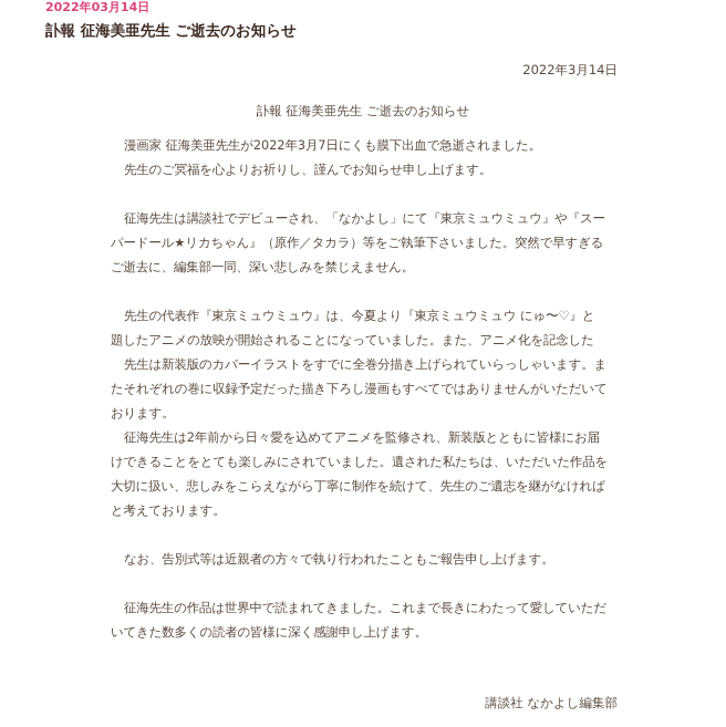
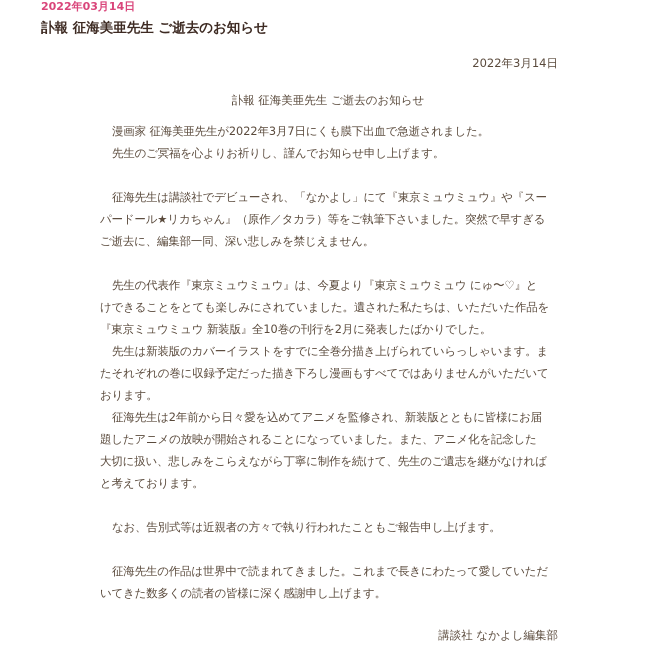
  2022年03月14日
  訃報 征海美亜先生 ご逝去のお知らせ
  2022年3月14日
  訃報 征海美亜先生 ご逝去のお知らせ
  漫画家 征海美亜先生が2022年3月7日にくも膜下出血で急逝されました。
  先生のご冥福を心よりお祈りし、謹んでお知らせ申し上げます。
  征海先生は講談社でデビューされ、「なかよし」にて『東京ミュウミュウ』や『スー
  パードール★リカちゃん』（原作／タカラ）等をご執筆下さいました。突然で早すぎる
  ご逝去に、編集部一同、深い悲しみを禁じえません。
  先生の代表作『東京ミュウミュウ』は、今夏より『東京ミュウミュウ にゅ〜♡』と
- 題したアニメの放映が開始されることになっていました。また、アニメ化を記念した
+ けできることをとても楽しみにされていました。遺された私たちは、いただいた作品を
+ 『東京ミュウミュウ 新装版』全10巻の刊行を2月に発表したばかりでした。
  先生は新装版のカバーイラストをすでに全巻分描き上げられていらっしゃいます。ま
  たそれぞれの巻に収録予定だった描き下ろし漫画もすべてではありませんがいただいて
  おります。
  征海先生は2年前から日々愛を込めてアニメを監修され、新装版とともに皆様にお届
- けできることをとても楽しみにされていました。遺された私たちは、いただいた作品を
+ 題したアニメの放映が開始されることになっていました。また、アニメ化を記念した
  大切に扱い、悲しみをこらえながら丁寧に制作を続けて、先生のご遺志を継がなければ
  と考えております。
  なお、告別式等は近親者の方々で執り行われたこともご報告申し上げます。
  征海先生の作品は世界中で読まれてきました。これまで長きにわたって愛していただ
  いてきた数多くの読者の皆様に深く感謝申し上げます。
  講談社 なかよし編集部
